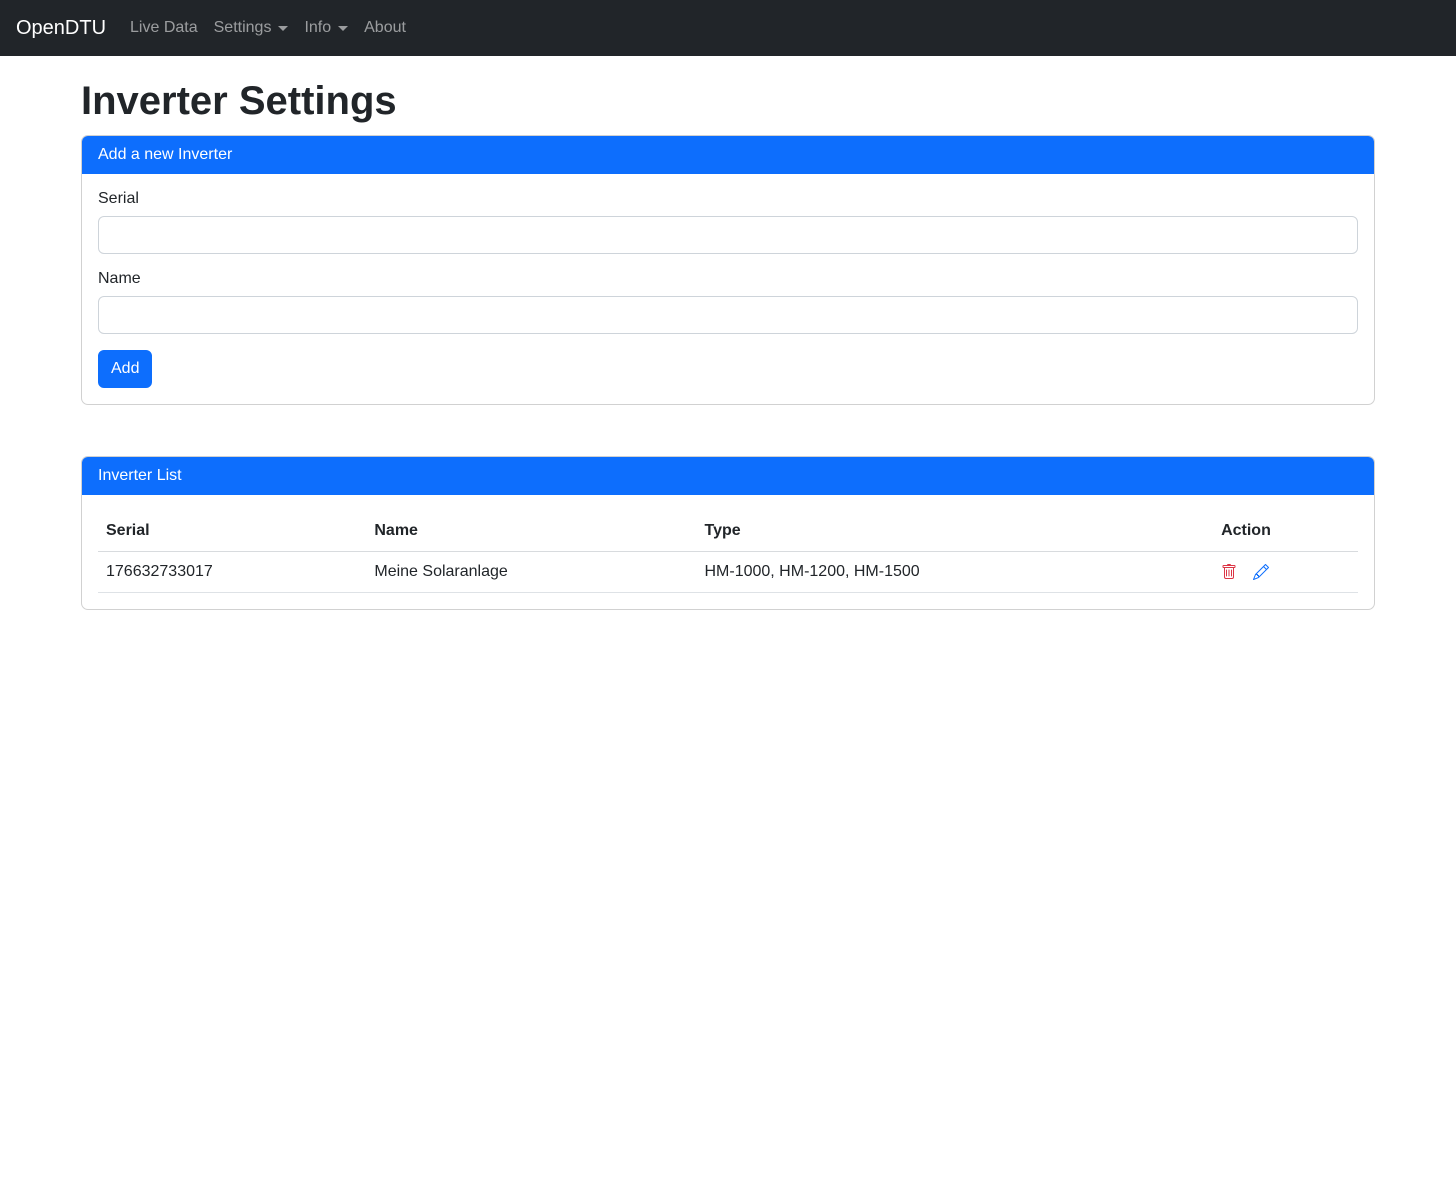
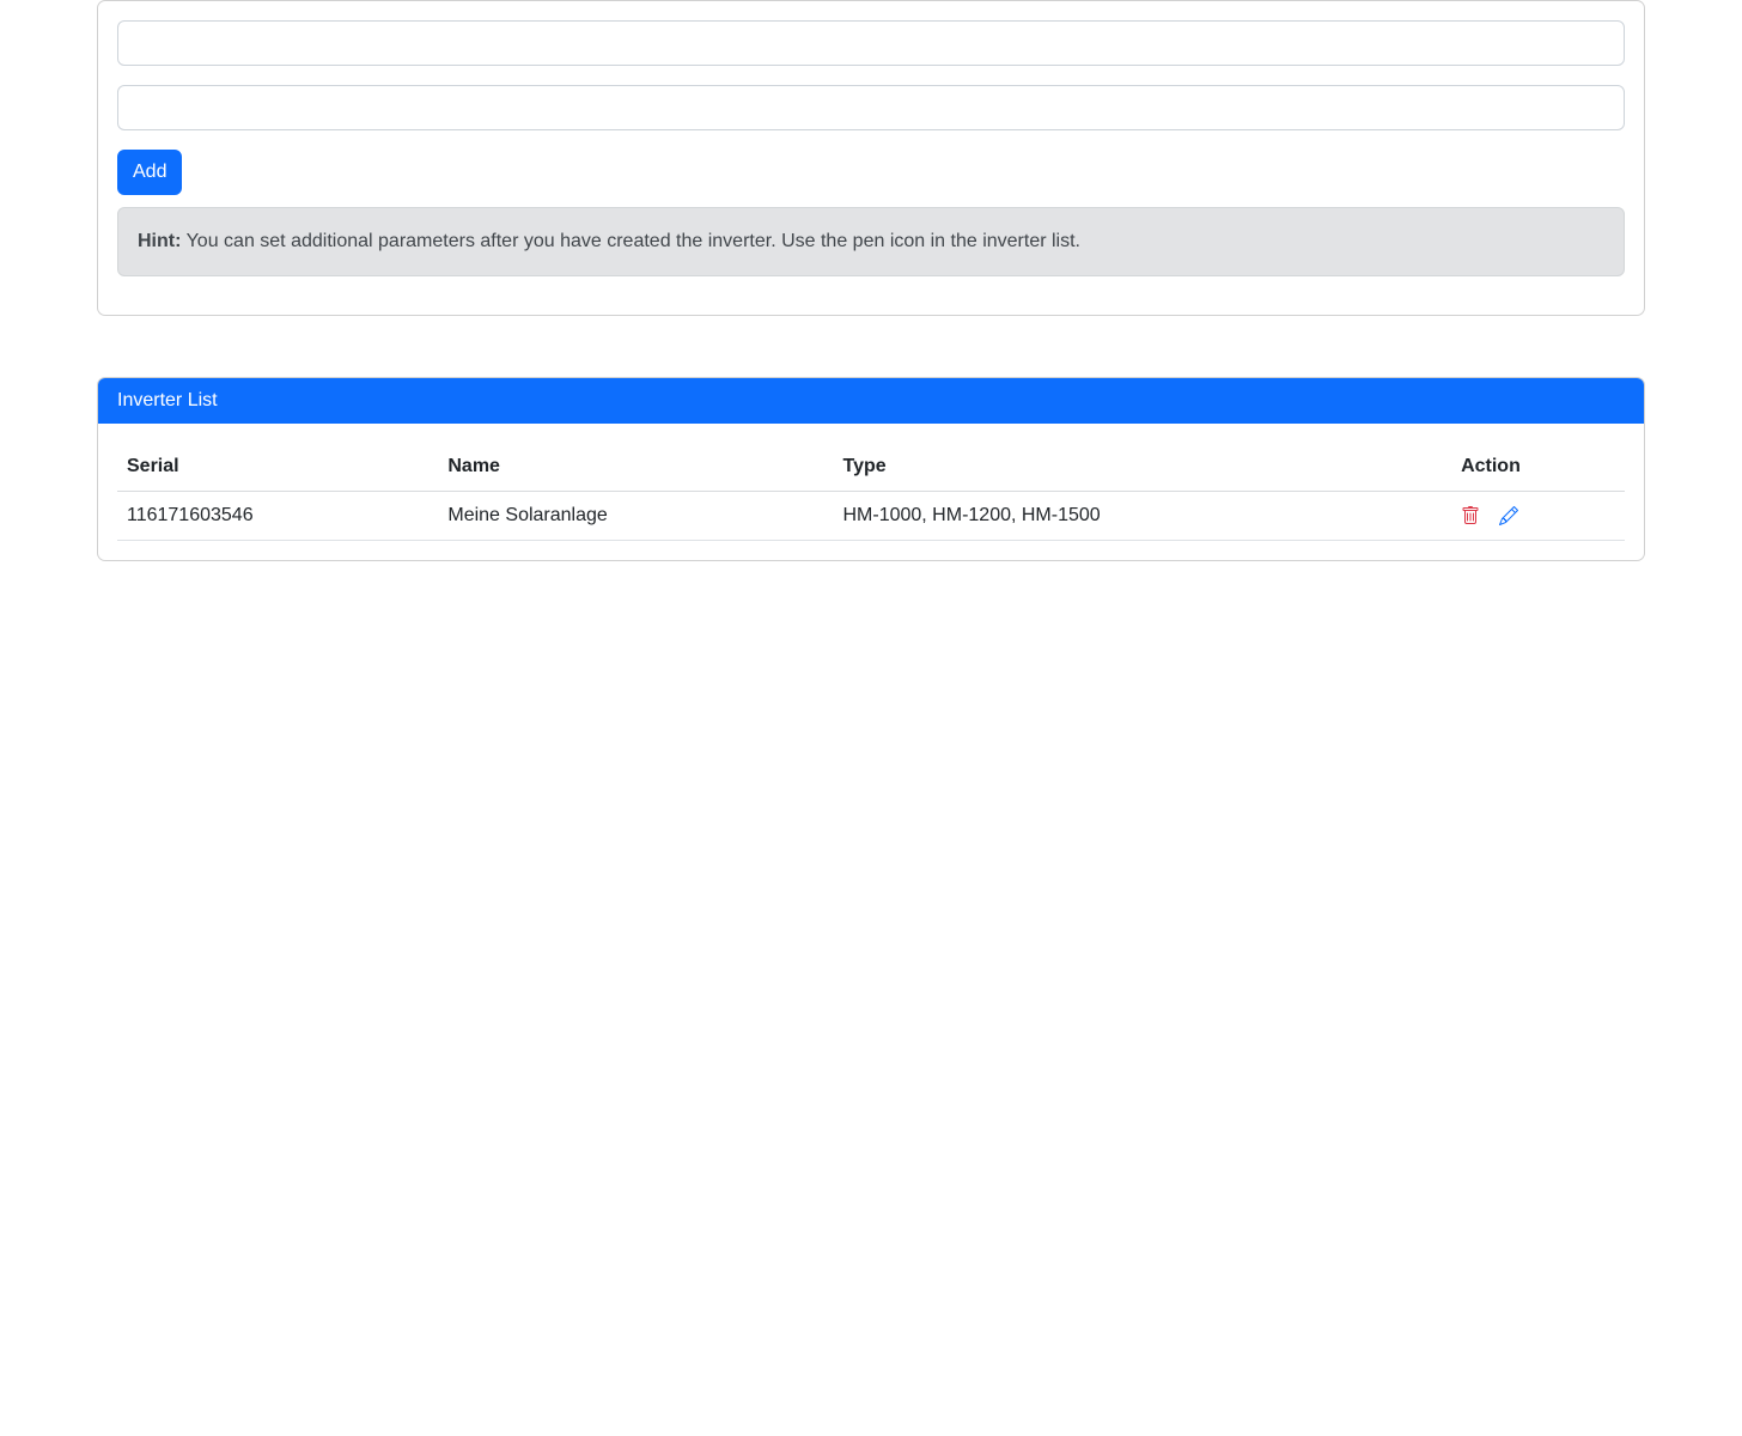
- OpenDTU
- Live Data
- Settings
- Info
- About
- Inverter Settings
- Add a new Inverter
- Serial
- Name
  Add
+ Hint: You can set additional parameters after you have created the inverter. Use the pen icon in the inverter list.
  Inverter List
  Serial	Name	Type	Action
- 176632733017	Meine Solaranlage	HM-1000, HM-1200, HM-1500
+ 116171603546	Meine Solaranlage	HM-1000, HM-1200, HM-1500
